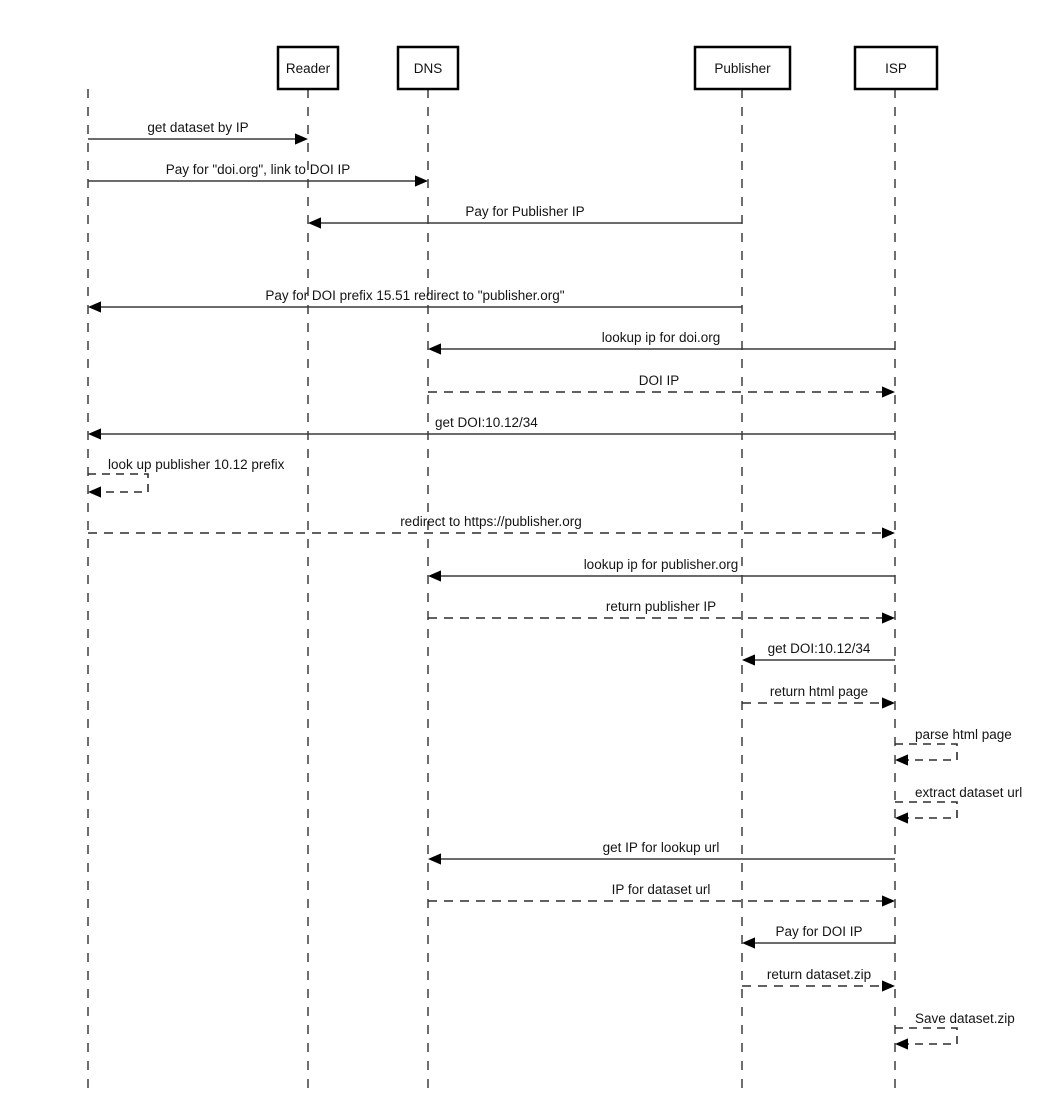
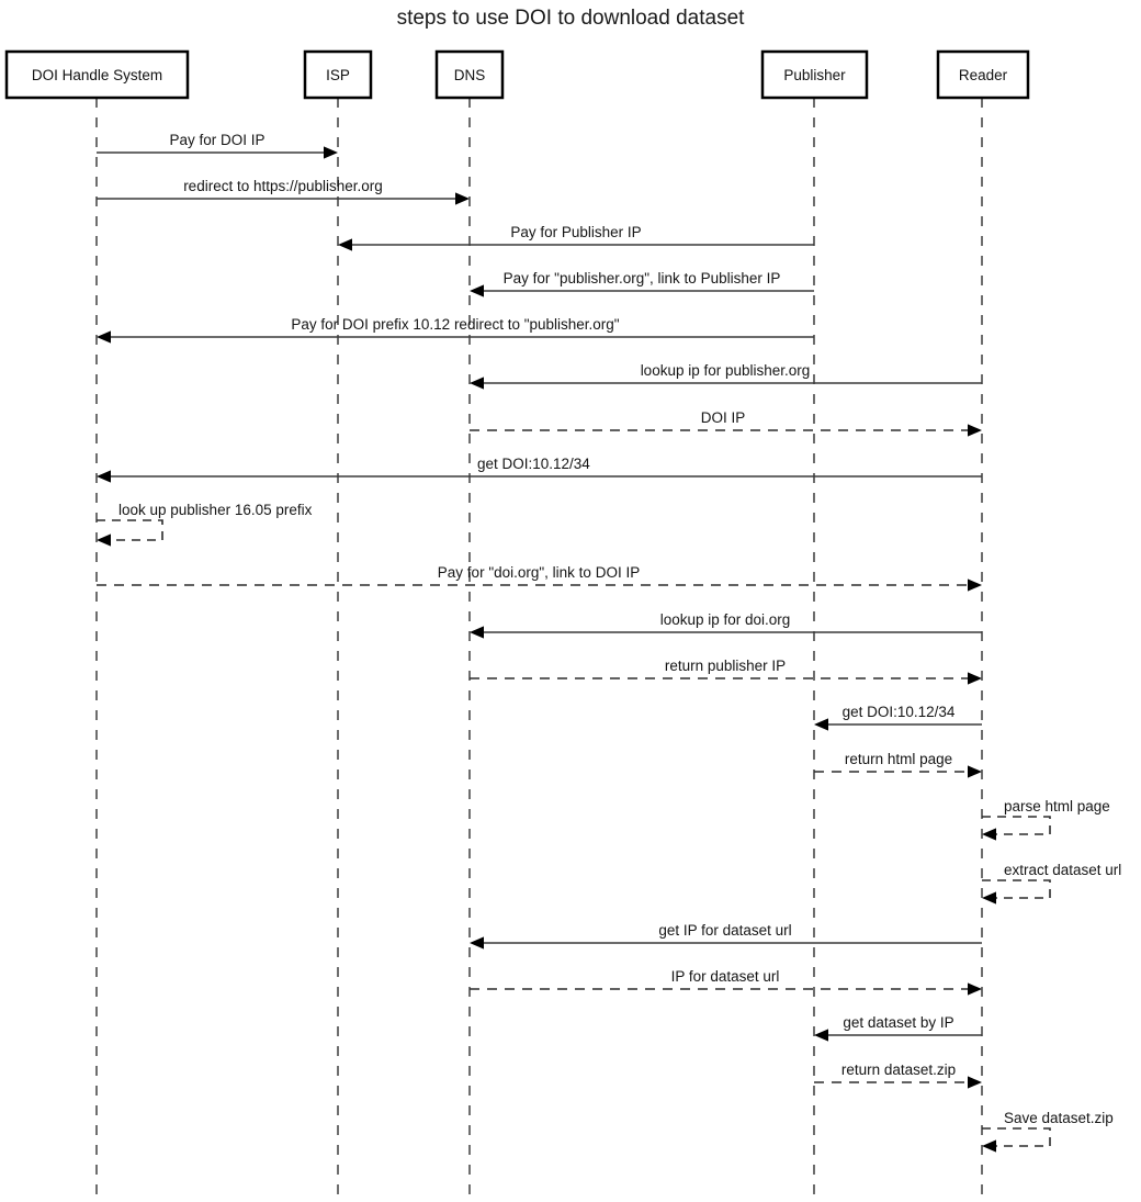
+ steps to use DOI to download dataset
+ DOI Handle System
- Reader
+ ISP
  DNS
  Publisher
- ISP
+ Reader
- get dataset by IP
+ Pay for DOI IP
- Pay for "doi.org", link to DOI IP
+ redirect to https://publisher.org
  Pay for Publisher IP
+ Pay for "publisher.org", link to Publisher IP
- Pay for DOI prefix 15.51 redirect to "publisher.org"
+ Pay for DOI prefix 10.12 redirect to "publisher.org"
- lookup ip for doi.org
+ lookup ip for publisher.org
  DOI IP
  get DOI:10.12/34
- redirect to https://publisher.org
+ Pay for "doi.org", link to DOI IP
- lookup ip for publisher.org
+ lookup ip for doi.org
  return publisher IP
  get DOI:10.12/34
  return html page
- get IP for lookup url
+ get IP for dataset url
  IP for dataset url
- Pay for DOI IP
+ get dataset by IP
  return dataset.zip
- look up publisher 10.12 prefix
+ look up publisher 16.05 prefix
  parse html page
  extract dataset url
  Save dataset.zip
